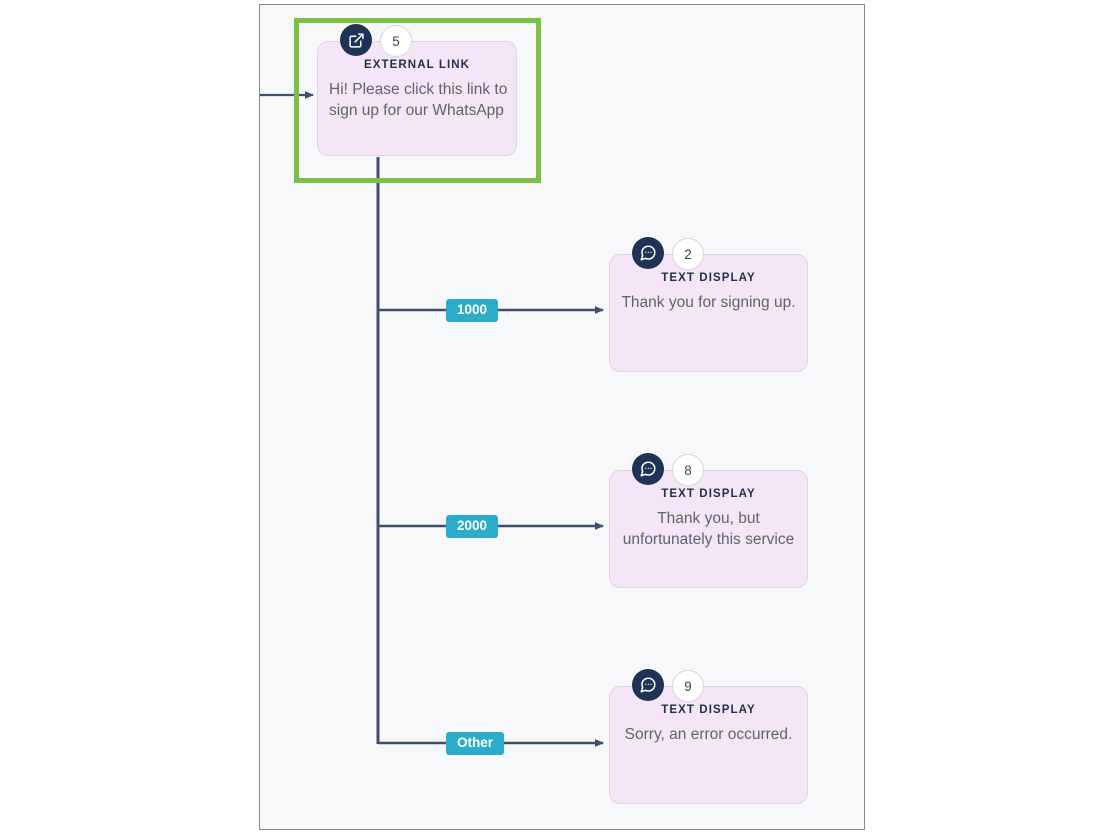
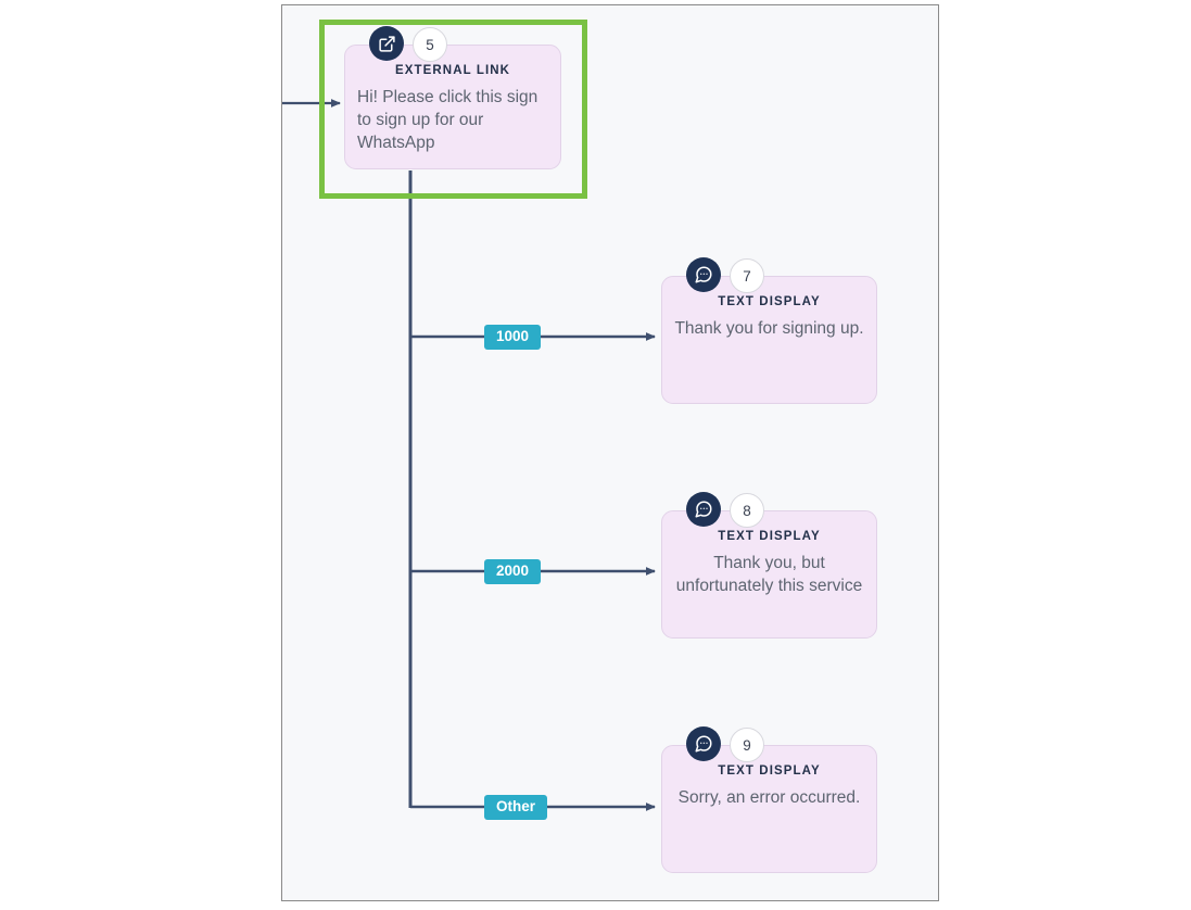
  5
  EXTERNAL LINK
- Hi! Please click this link to sign up for our WhatsApp
+ Hi! Please click this sign to sign up for our WhatsApp
- 2
+ 7
  TEXT DISPLAY
  Thank you for signing up.
  8
  TEXT DISPLAY
  Thank you, but unfortunately this service
  9
  TEXT DISPLAY
  Sorry, an error occurred.
  1000
  2000
  Other
